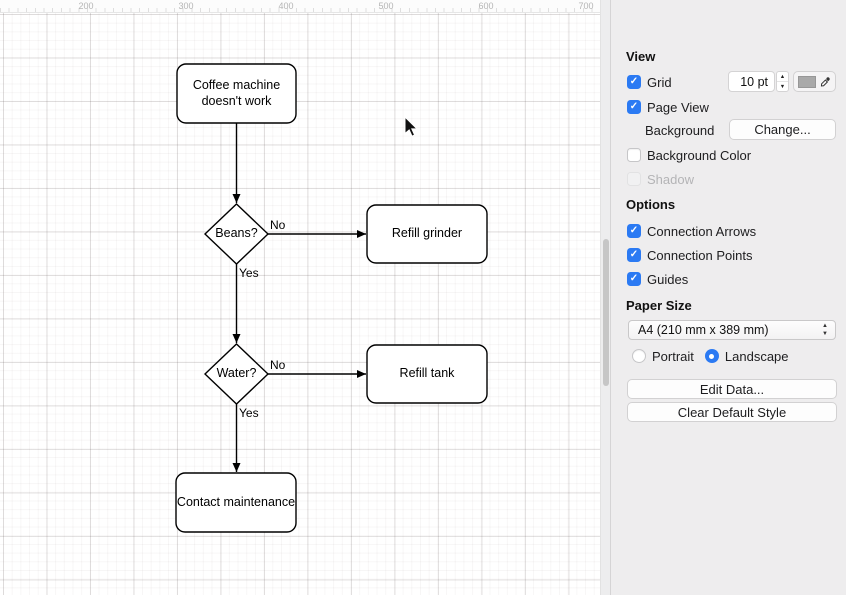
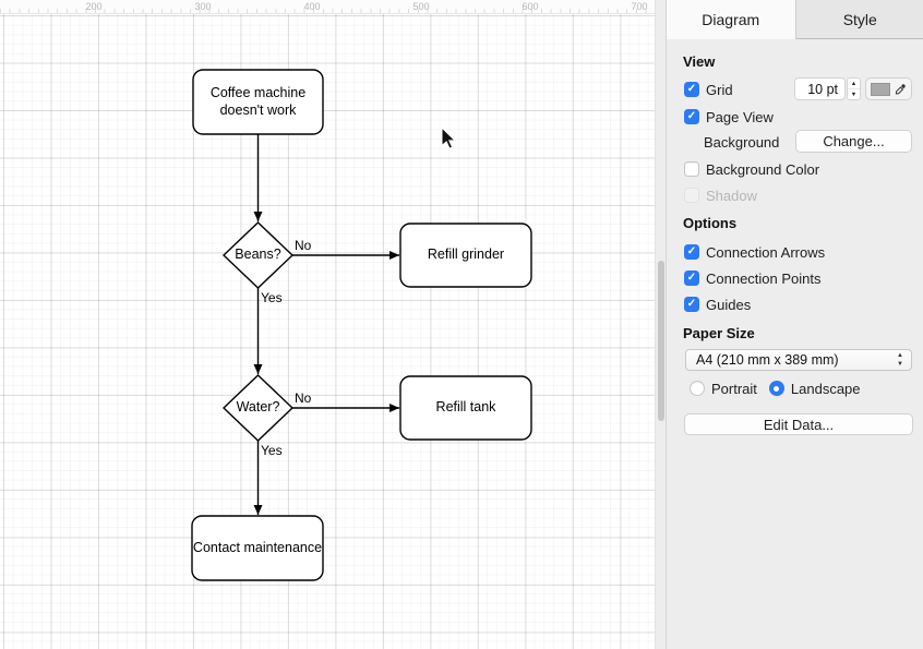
  200
  300
  400
  500
  600
  700
  Coffee machine doesn't work
  Beans?
  Refill grinder
  Water?
  Refill tank
  Contact maintenance
  No
  Yes
  No
  Yes
+ Diagram
+ Style
  View
  ✓
  Grid
  10 pt
  ✓
  Page View
  Background
  Change...
  Background Color
  Shadow
  Options
  ✓
  Connection Arrows
  ✓
  Connection Points
  ✓
  Guides
  Paper Size
  A4 (210 mm x 389 mm)
  Portrait
  Landscape
  Edit Data...
- Clear Default Style
